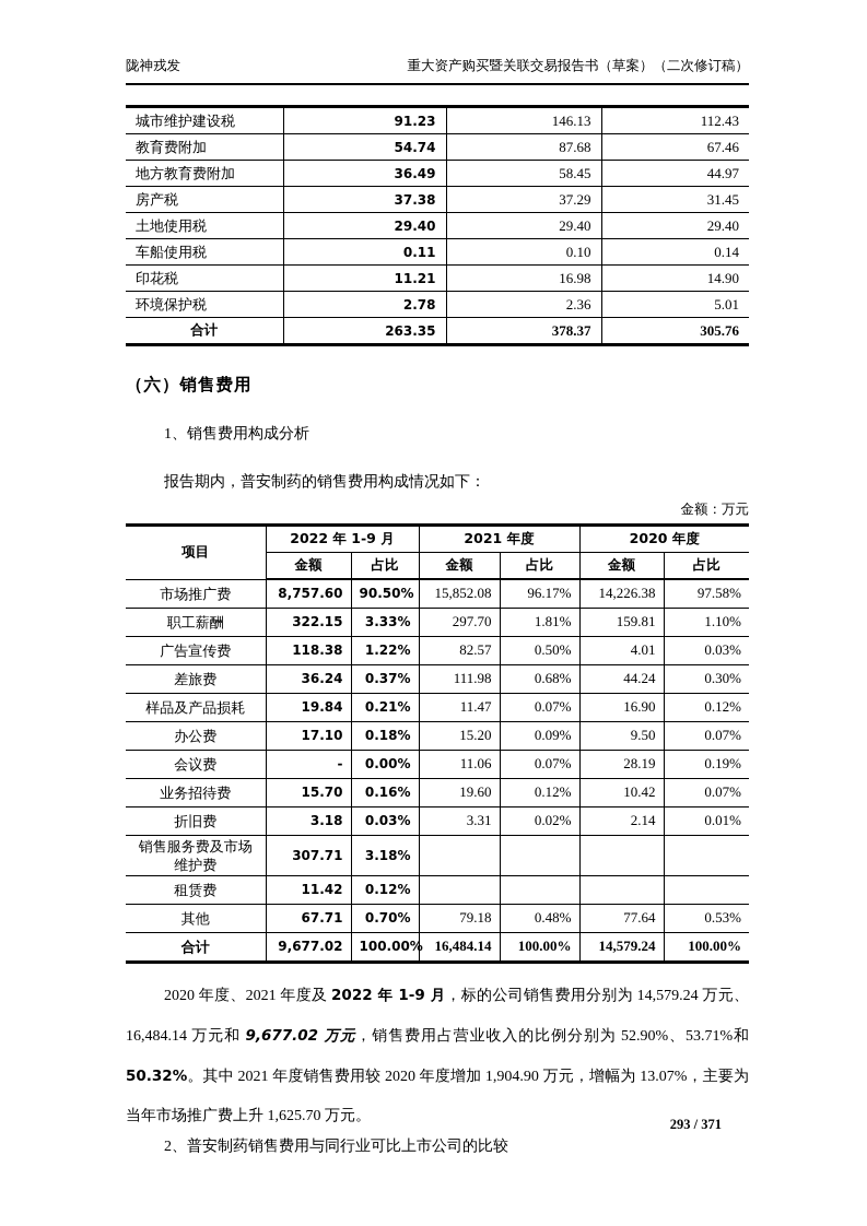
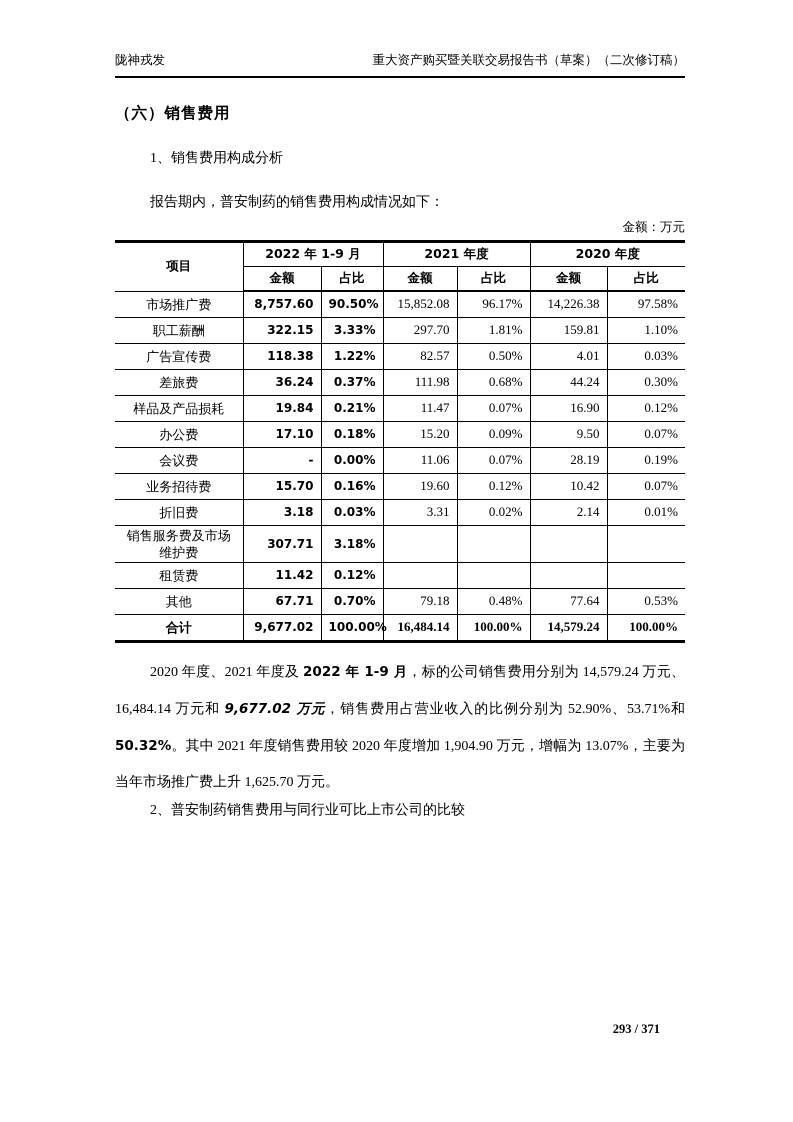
  陇神戎发
  重大资产购买暨关联交易报告书（草案）（二次修订稿）
- 城市维护建设税	91.23	146.13	112.43
- 教育费附加	54.74	87.68	67.46
- 地方教育费附加	36.49	58.45	44.97
- 房产税	37.38	37.29	31.45
- 土地使用税	29.40	29.40	29.40
- 车船使用税	0.11	0.10	0.14
- 印花税	11.21	16.98	14.90
- 环境保护税	2.78	2.36	5.01
- 合计	263.35	378.37	305.76
  （六）销售费用
  1、销售费用构成分析
  报告期内，普安制药的销售费用构成情况如下：
  金额：万元
  项目	2022 年 1-9 月	2021 年度	2020 年度
  金额	占比	金额	占比	金额	占比
  市场推广费	8,757.60	90.50%	15,852.08	96.17%	14,226.38	97.58%
  职工薪酬	322.15	3.33%	297.70	1.81%	159.81	1.10%
  广告宣传费	118.38	1.22%	82.57	0.50%	4.01	0.03%
  差旅费	36.24	0.37%	111.98	0.68%	44.24	0.30%
  样品及产品损耗	19.84	0.21%	11.47	0.07%	16.90	0.12%
  办公费	17.10	0.18%	15.20	0.09%	9.50	0.07%
  会议费	-	0.00%	11.06	0.07%	28.19	0.19%
  业务招待费	15.70	0.16%	19.60	0.12%	10.42	0.07%
  折旧费	3.18	0.03%	3.31	0.02%	2.14	0.01%
  销售服务费及市场维护费	307.71	3.18%
  租赁费	11.42	0.12%
  其他	67.71	0.70%	79.18	0.48%	77.64	0.53%
  合计	9,677.02	100.00%	16,484.14	100.00%	14,579.24	100.00%
  2020 年度、2021 年度及 2022 年 1-9 月，标的公司销售费用分别为 14,579.24 万元、16,484.14 万元和 9,677.02 万元，销售费用占营业收入的比例分别为 52.90%、53.71%和 50.32%。其中 2021 年度销售费用较 2020 年度增加 1,904.90 万元，增幅为 13.07%，主要为当年市场推广费上升 1,625.70 万元。
  2、普安制药销售费用与同行业可比上市公司的比较
  293 / 371
